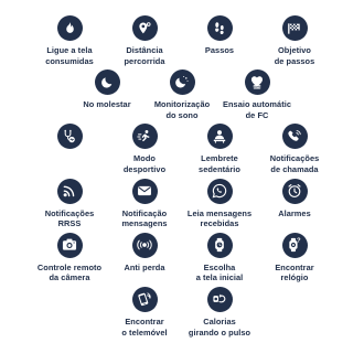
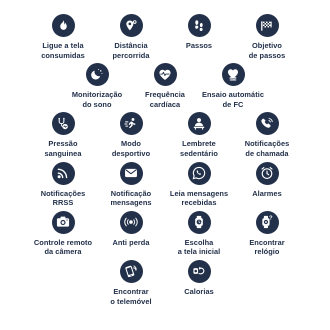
  Ligue a tela
  consumidas
  Distância
  percorrida
  Passos
  Objetivo
  de passos
- No molestar
  Monitorização
  do sono
+ Frequência
+ cardíaca
  Ensaio automátic
  de FC
+ Pressão
+ sanguinea
  Modo
  desportivo
  Lembrete
  sedentário
  Notificações
  de chamada
  Notificações
  RRSS
  Notificação
  mensagens
  Leia mensagens
  recebidas
  Alarmes
  Controle remoto
  da câmera
  Anti perda
  Escolha
  a tela inicial
  Encontrar
  relógio
  Encontrar
  o telemóvel
  Calorias
- girando o pulso
